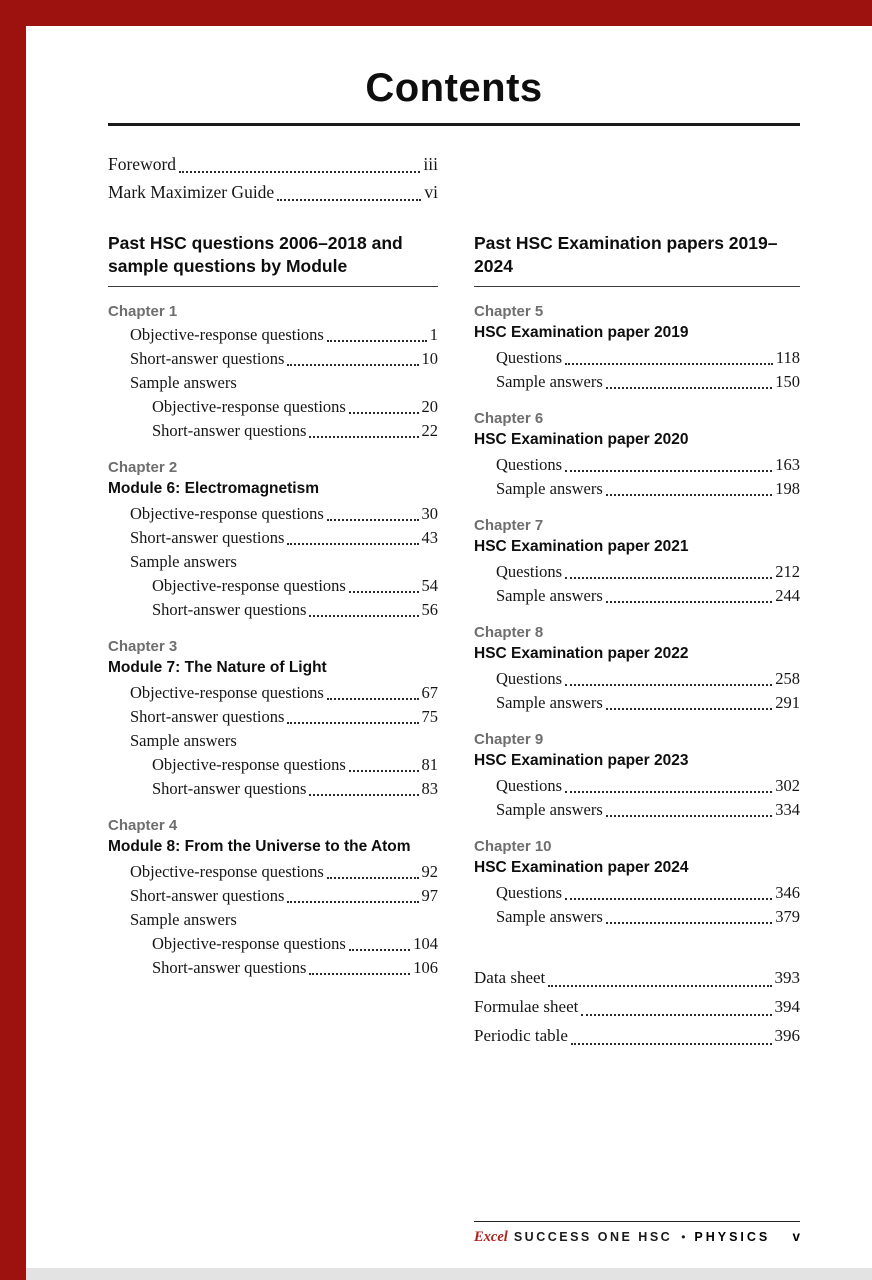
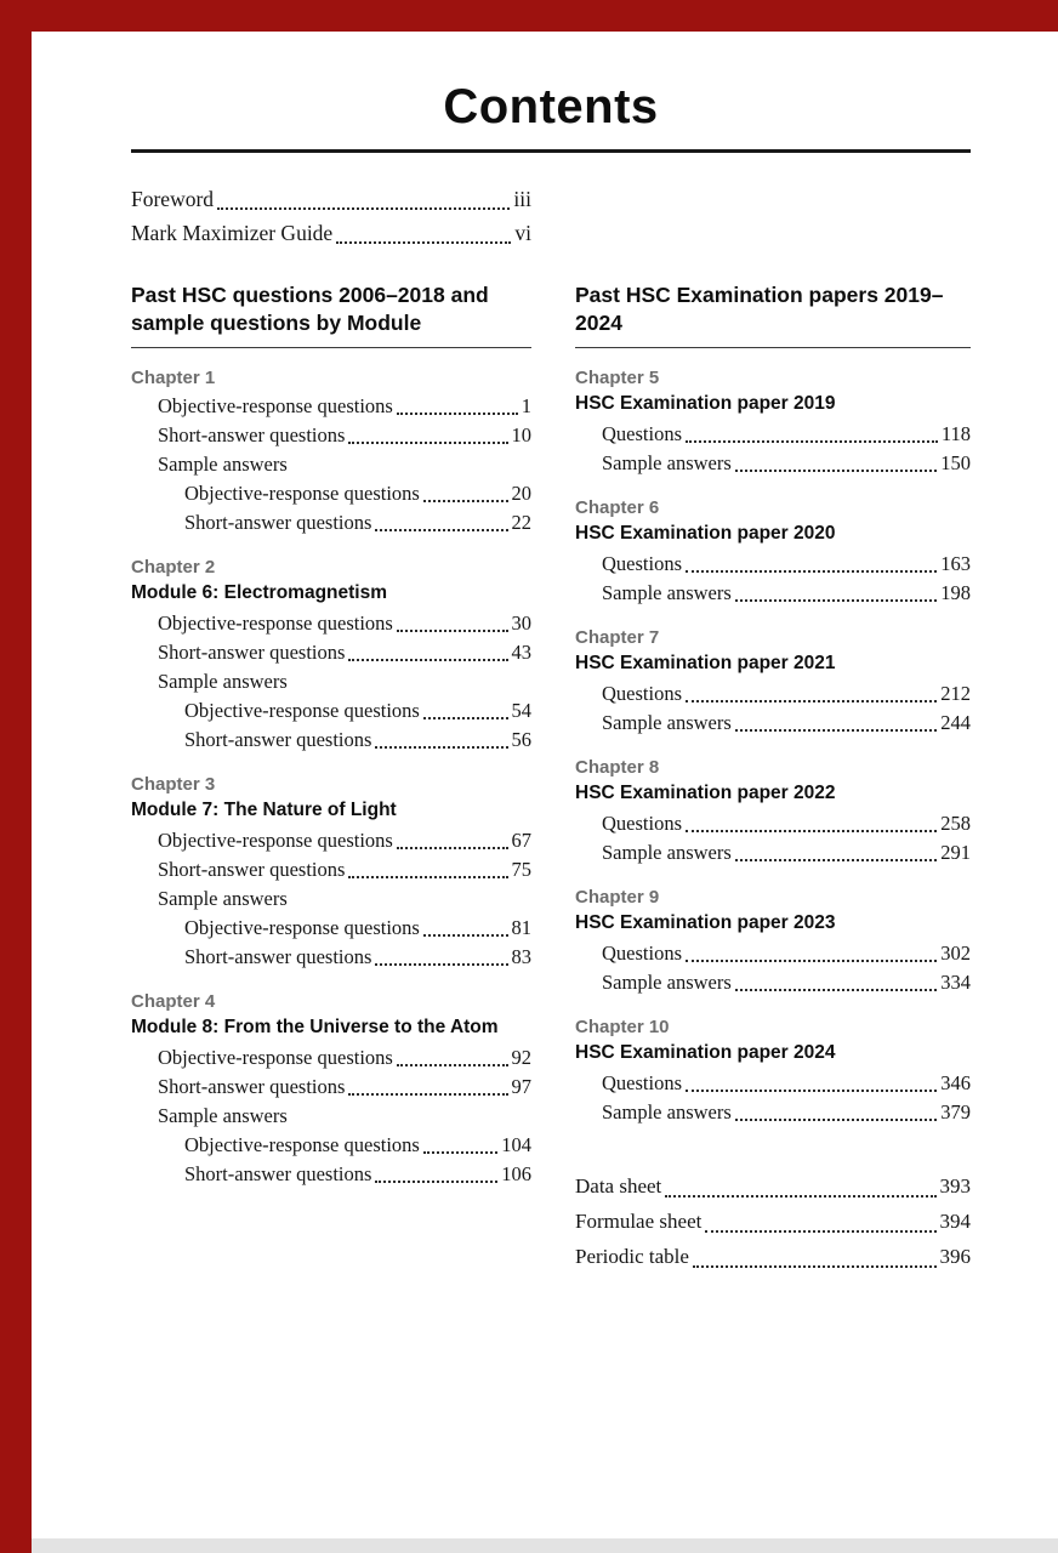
  Contents
  Foreword
  iii
  Mark Maximizer Guide
  vi
  Past HSC questions 2006–2018 and sample questions by Module
  Chapter 1
  Objective-response questions
  1
  Short-answer questions
  10
  Sample answers
  Objective-response questions
  20
  Short-answer questions
  22
  Chapter 2
  Module 6: Electromagnetism
  Objective-response questions
  30
  Short-answer questions
  43
  Sample answers
  Objective-response questions
  54
  Short-answer questions
  56
  Chapter 3
  Module 7: The Nature of Light
  Objective-response questions
  67
  Short-answer questions
  75
  Sample answers
  Objective-response questions
  81
  Short-answer questions
  83
  Chapter 4
  Module 8: From the Universe to the Atom
  Objective-response questions
  92
  Short-answer questions
  97
  Sample answers
  Objective-response questions
  104
  Short-answer questions
  106
  Past HSC Examination papers 2019–2024
  Chapter 5
  HSC Examination paper 2019
  Questions
  118
  Sample answers
  150
  Chapter 6
  HSC Examination paper 2020
  Questions
  163
  Sample answers
  198
  Chapter 7
  HSC Examination paper 2021
  Questions
  212
  Sample answers
  244
  Chapter 8
  HSC Examination paper 2022
  Questions
  258
  Sample answers
  291
  Chapter 9
  HSC Examination paper 2023
  Questions
  302
  Sample answers
  334
  Chapter 10
  HSC Examination paper 2024
  Questions
  346
  Sample answers
  379
  Data sheet
  393
  Formulae sheet
  394
  Periodic table
  396
- Excel
- SUCCESS ONE HSC
- •
- PHYSICS
- v
